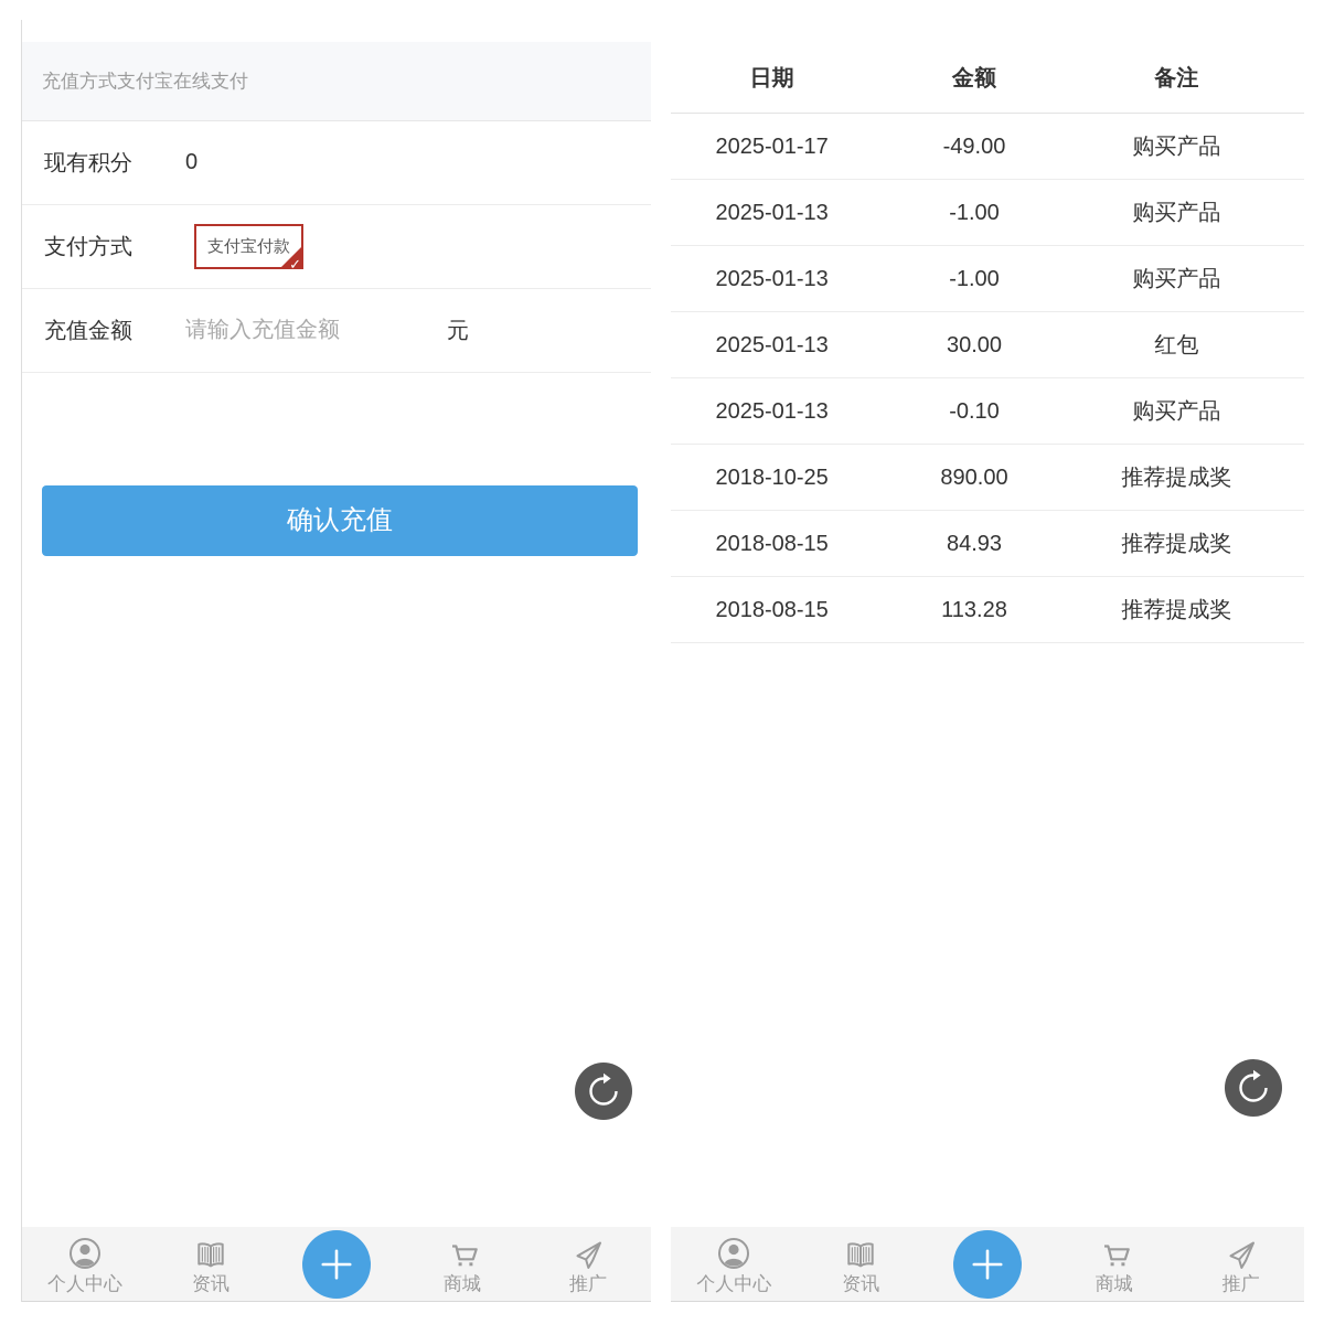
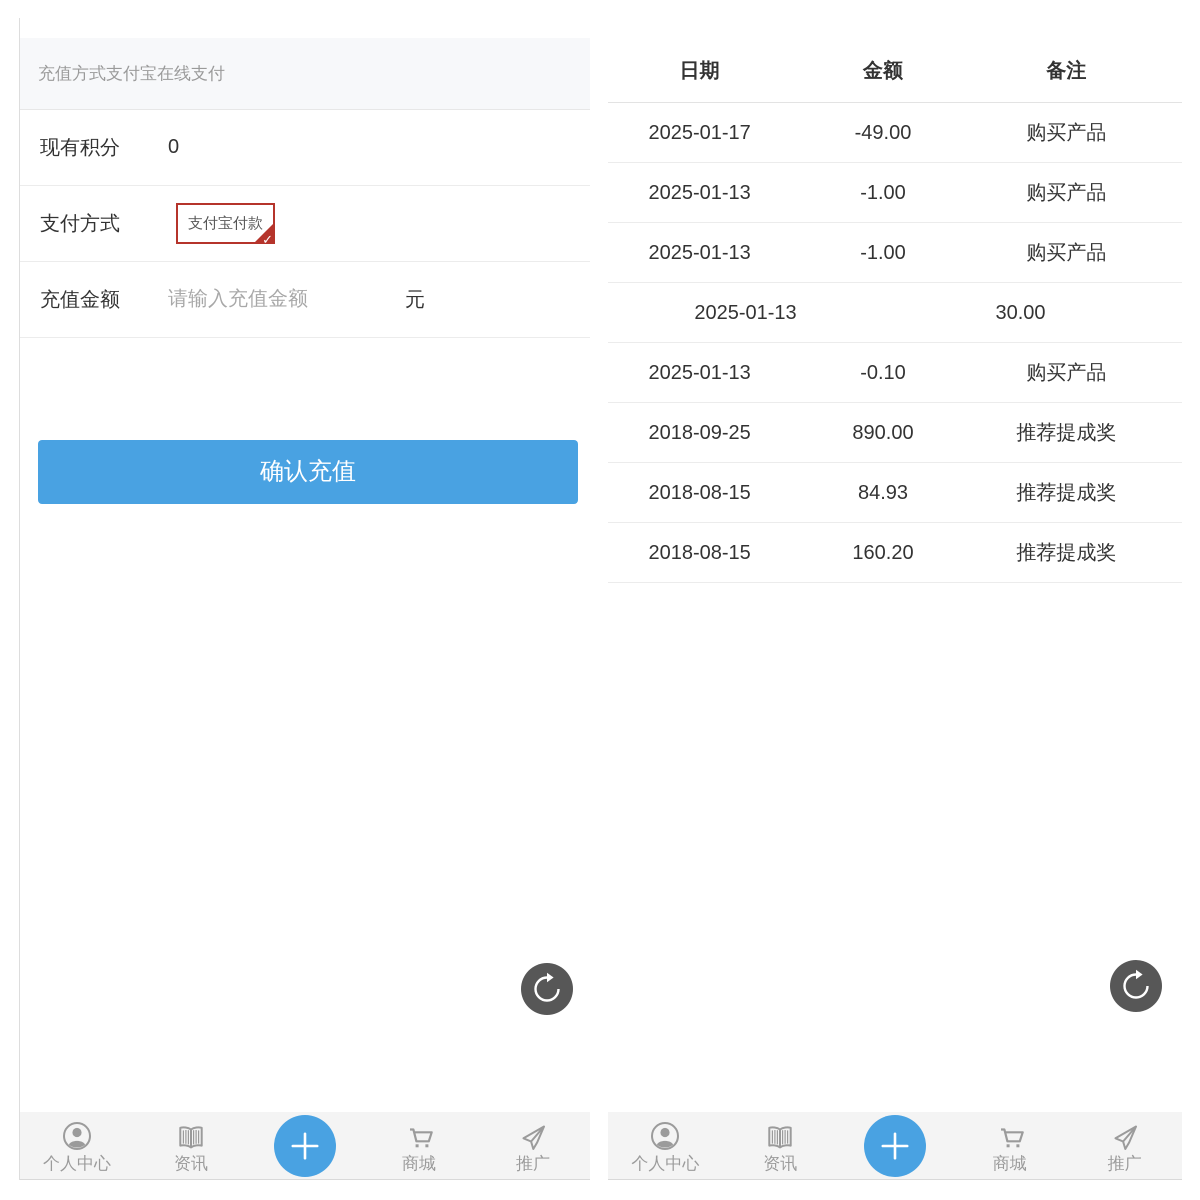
  充值方式支付宝在线支付
  现有积分
  0
  支付方式
  支付宝付款
  ✓
  充值金额
  请输入充值金额
  元
  确认充值
  个人中心
  资讯
  商城
  推广
  日期
  金额
  备注
  2025-01-17
  -49.00
  购买产品
  2025-01-13
  -1.00
  购买产品
  2025-01-13
  -1.00
  购买产品
  2025-01-13
  30.00
- 红包
  2025-01-13
  -0.10
  购买产品
- 2018-10-25
+ 2018-09-25
  890.00
  推荐提成奖
  2018-08-15
  84.93
  推荐提成奖
  2018-08-15
- 113.28
+ 160.20
  推荐提成奖
  个人中心
  资讯
  商城
  推广
